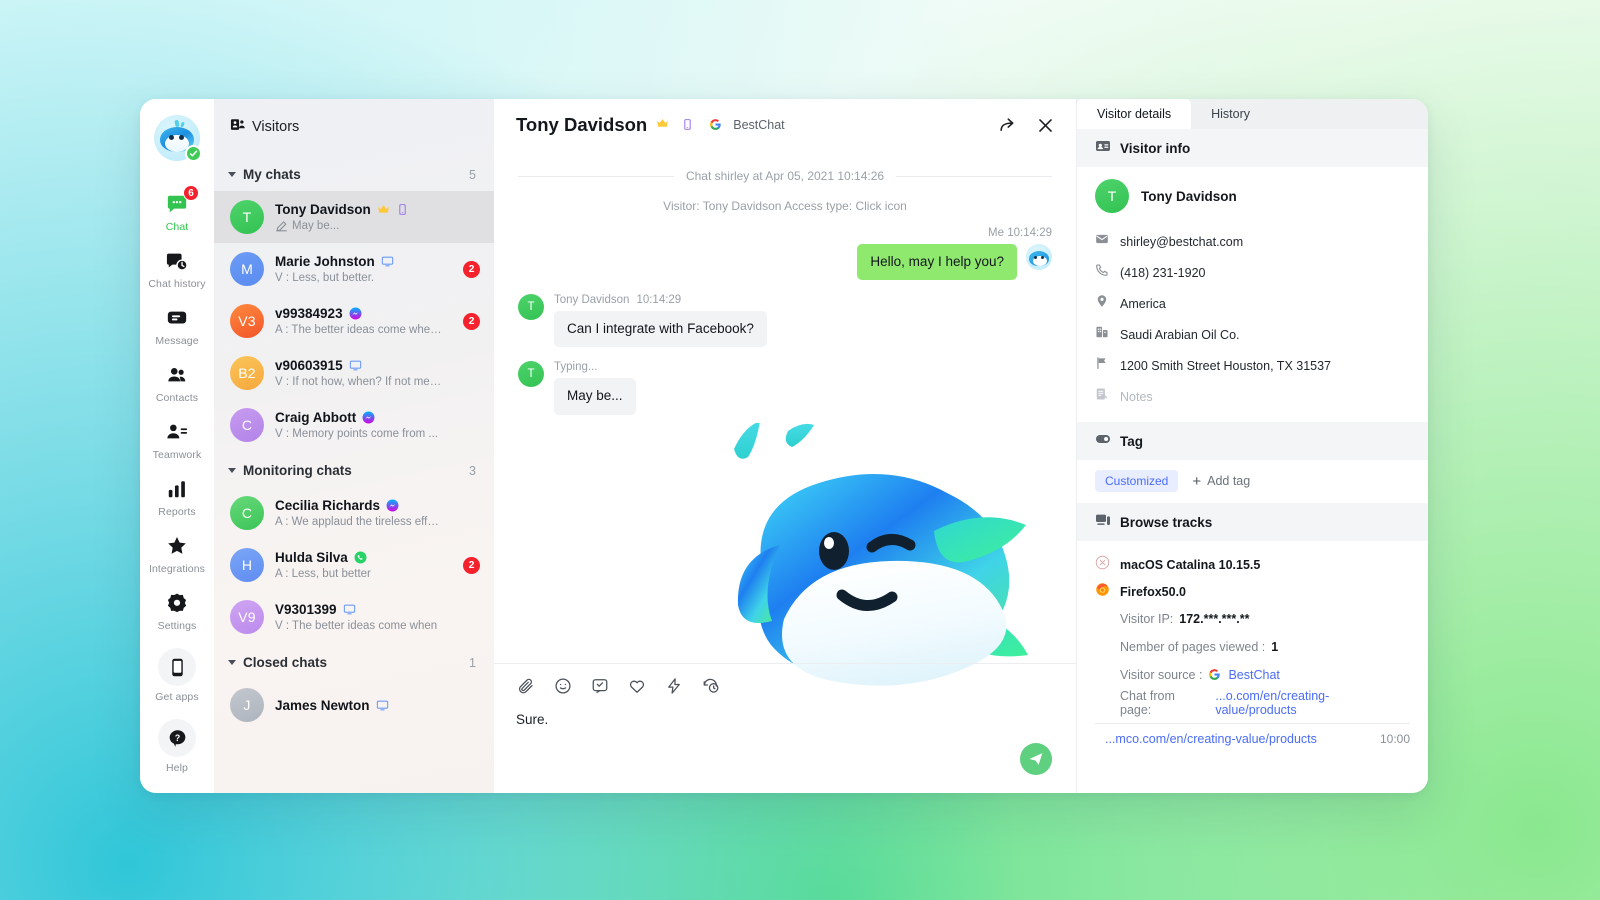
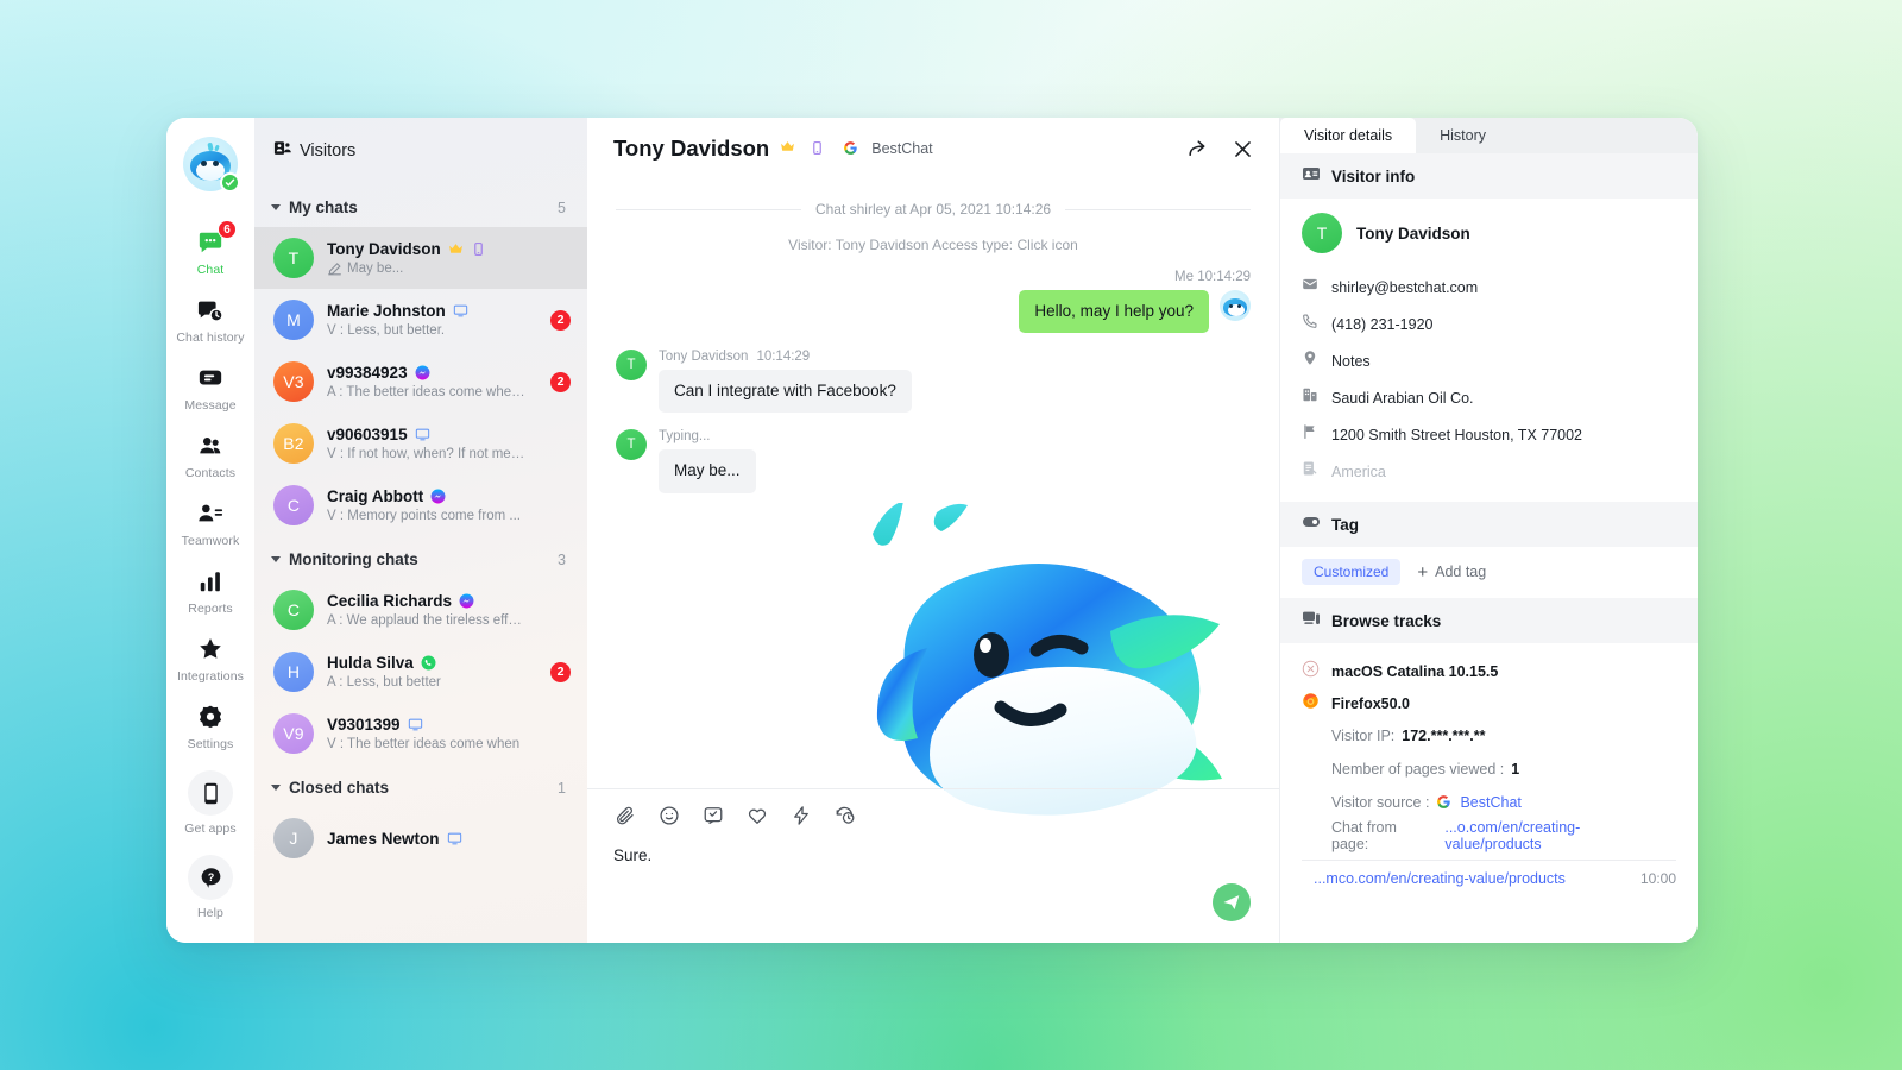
  6
  Chat
  Chat history
  Message
  Contacts
  Teamwork
  Reports
  Integrations
  Settings
  Get apps
  ?
  Help
  Visitors
  My chats
  5
  T
  Tony Davidson
  May be...
  M
  Marie Johnston
  V : Less, but better.
  2
  V3
  v99384923
  A : The better ideas come when .
  2
  B2
  v90603915
  V : If not how, when? If not me, ..
  C
  Craig Abbott
  V : Memory points come from ...
  Monitoring chats
  3
  C
  Cecilia Richards
  A : We applaud the tireless effort
  H
  Hulda Silva
  A : Less, but better
  2
  V9
  V9301399
  V : The better ideas come when
  Closed chats
  1
  J
  James Newton
  Tony Davidson
  BestChat
  Chat shirley at Apr 05, 2021 10:14:26
  Visitor: Tony Davidson Access type: Click icon
  Me 10:14:29
  Hello, may I help you?
  T
  Tony Davidson
  10:14:29
  Can I integrate with Facebook?
  T
  Typing...
  May be...
  Sure.
  Visitor details
  History
  Visitor info
  T
  Tony Davidson
  shirley@bestchat.com
  (418) 231-1920
- America
+ Notes
  Saudi Arabian Oil Co.
- 1200 Smith Street Houston, TX 31537
+ 1200 Smith Street Houston, TX 77002
- Notes
+ America
  Tag
  Customized
  +
  Add tag
  Browse tracks
  macOS Catalina 10.15.5
  Firefox50.0
  Visitor IP:
  172.***.***.**
  Nember of pages viewed :
  1
  Visitor source :
  BestChat
  Chat from page:
  ...o.com/en/creating-value/products
  ...mco.com/en/creating-value/products
  10:00
